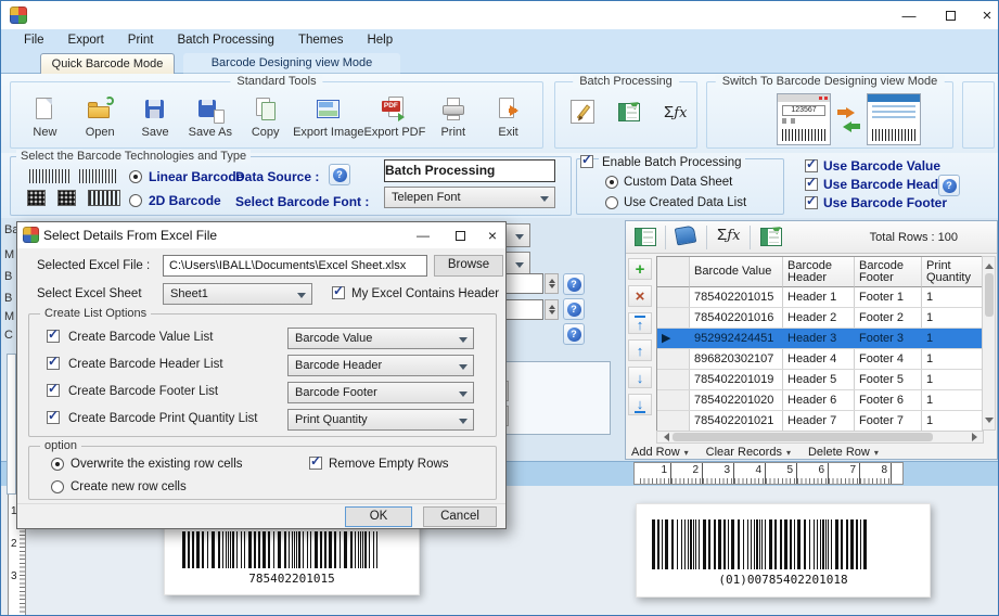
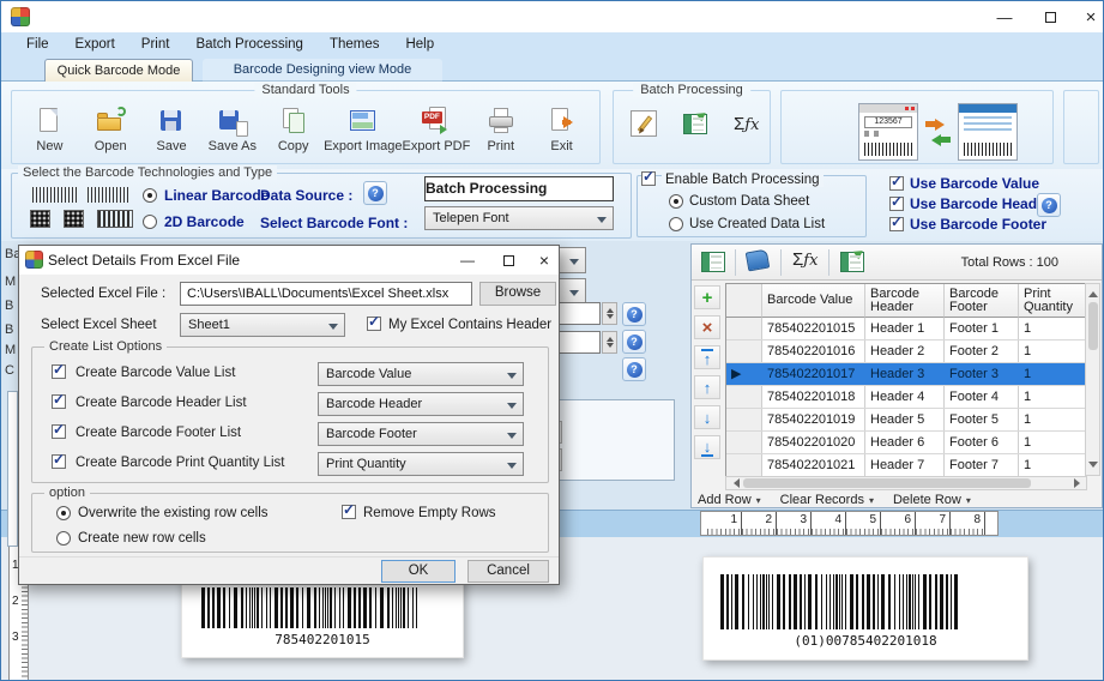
  —
  ×
  File
  Export
  Print
  Batch Processing
  Themes
  Help
  Quick Barcode Mode
  Barcode Designing view Mode
  Standard Tools
  New
  Open
  Save
  Save As
  Copy
  Export Image
  Export PDF
  Print
  Exit
  Batch Processing
  Σƒx
- Switch To Barcode Designing view Mode
  Select the Barcode Technologies and Type
  Linear Barcode
  2D Barcode
  Data Source :
  ?
  Select Barcode Font :
  Batch Processing
  Telepen Font
  ✓
  Enable Batch Processing
  Custom Data Sheet
  Use Created Data List
  ✓
  Use Barcode Value
  ✓
  Use Barcode Head
  ✓
  Use Barcode Footer
  ?
  1
  2
  3
  4
  5
  6
  7
  8
  1
  2
  3
  M
  B
  B
  M
  C
  ?
  ?
  ?
  785402201015
  (01)00785402201018
  Σƒx
  Total Rows : 100
  +
  ×
  ↑
  ↑
  ↓
  ↓
  Barcode Value
  Barcode Header
  Barcode Footer
  Print Quantity
  785402201015
  Header 1
  Footer 1
  1
  785402201016
  Header 2
  Footer 2
  1
  ▶
- 952992424451
+ 785402201017
  Header 3
  Footer 3
  1
- 896820302107
+ 785402201018
  Header 4
  Footer 4
  1
  785402201019
  Header 5
  Footer 5
  1
  785402201020
  Header 6
  Footer 6
  1
  785402201021
  Header 7
  Footer 7
  1
  Add Row
  ▾
  Clear Records
  ▾
  Delete Row
  ▾
  Select Details From Excel File
  —
  ×
  Selected Excel File :
  C:\Users\IBALL\Documents\Excel Sheet.xlsx
  Browse
  Select Excel Sheet
  Sheet1
  ✓
  My Excel Contains Header
  Create List Options
  ✓
  Create Barcode Value List
  Barcode Value
  ✓
  Create Barcode Header List
  Barcode Header
  ✓
  Create Barcode Footer List
  Barcode Footer
  ✓
  Create Barcode Print Quantity List
  Print Quantity
  option
  Overwrite the existing row cells
  ✓
  Remove Empty Rows
  Create new row cells
  OK
  Cancel
